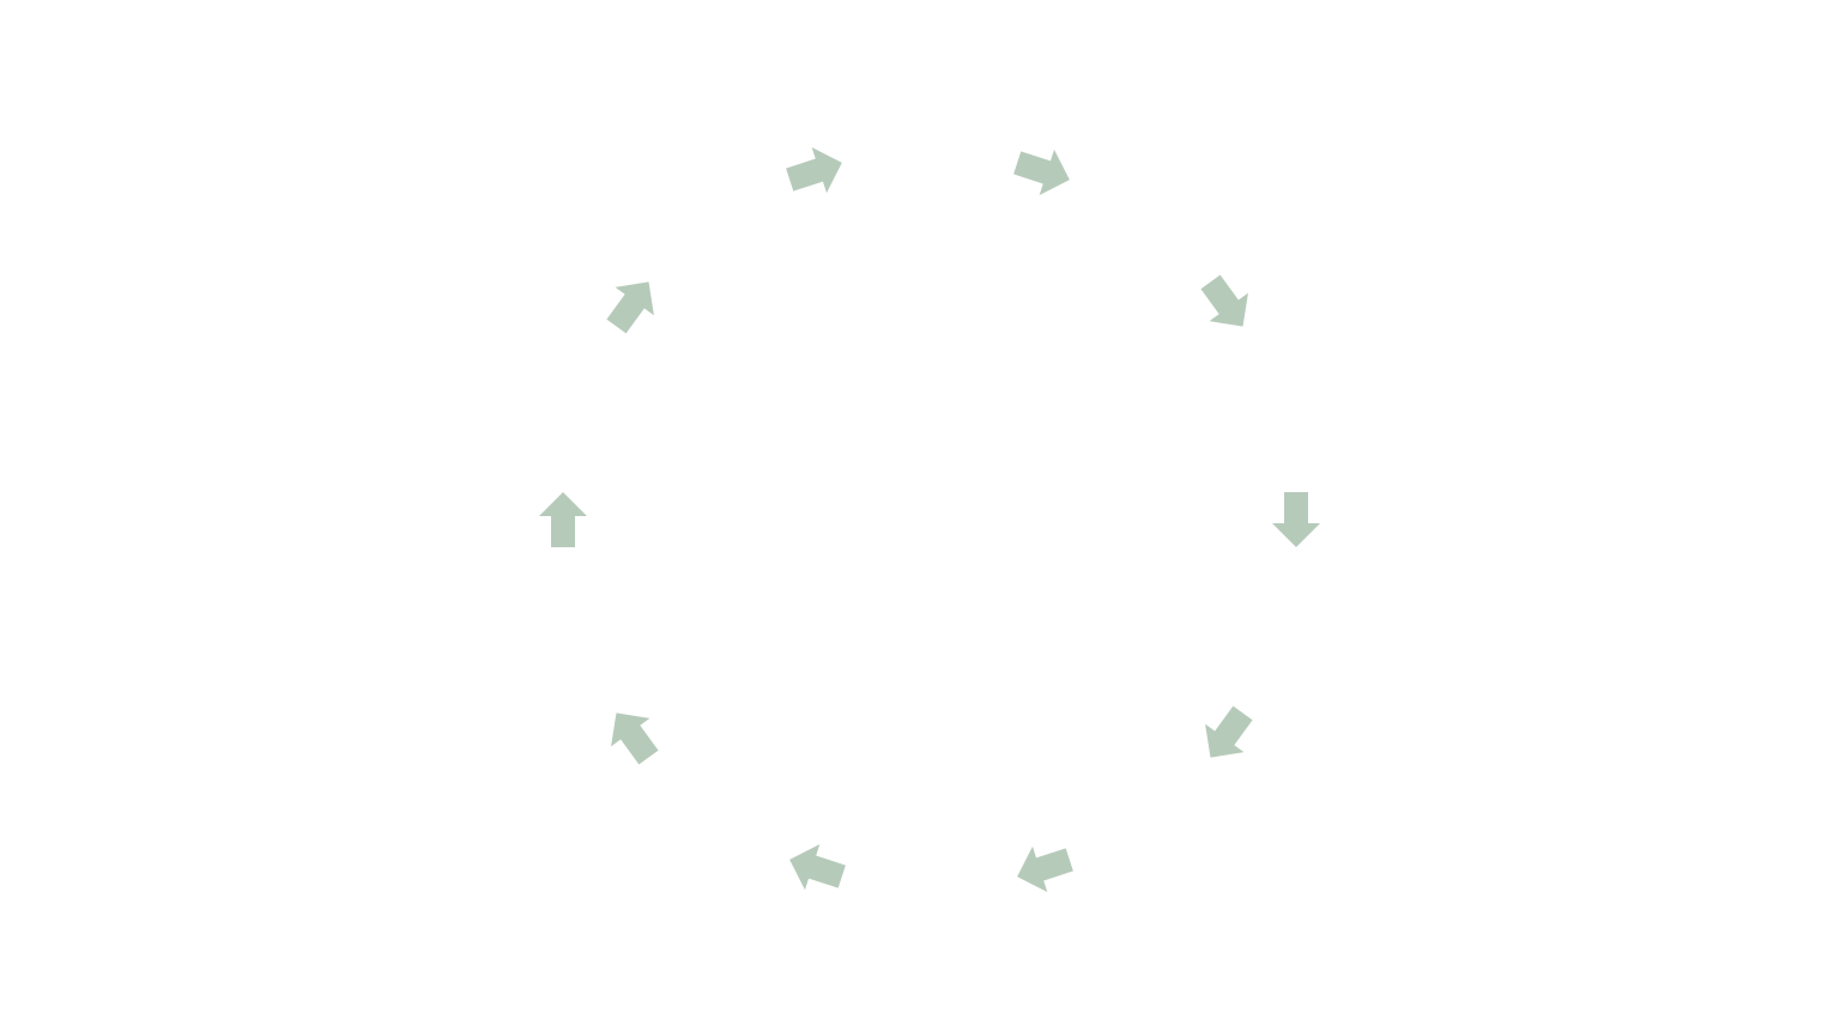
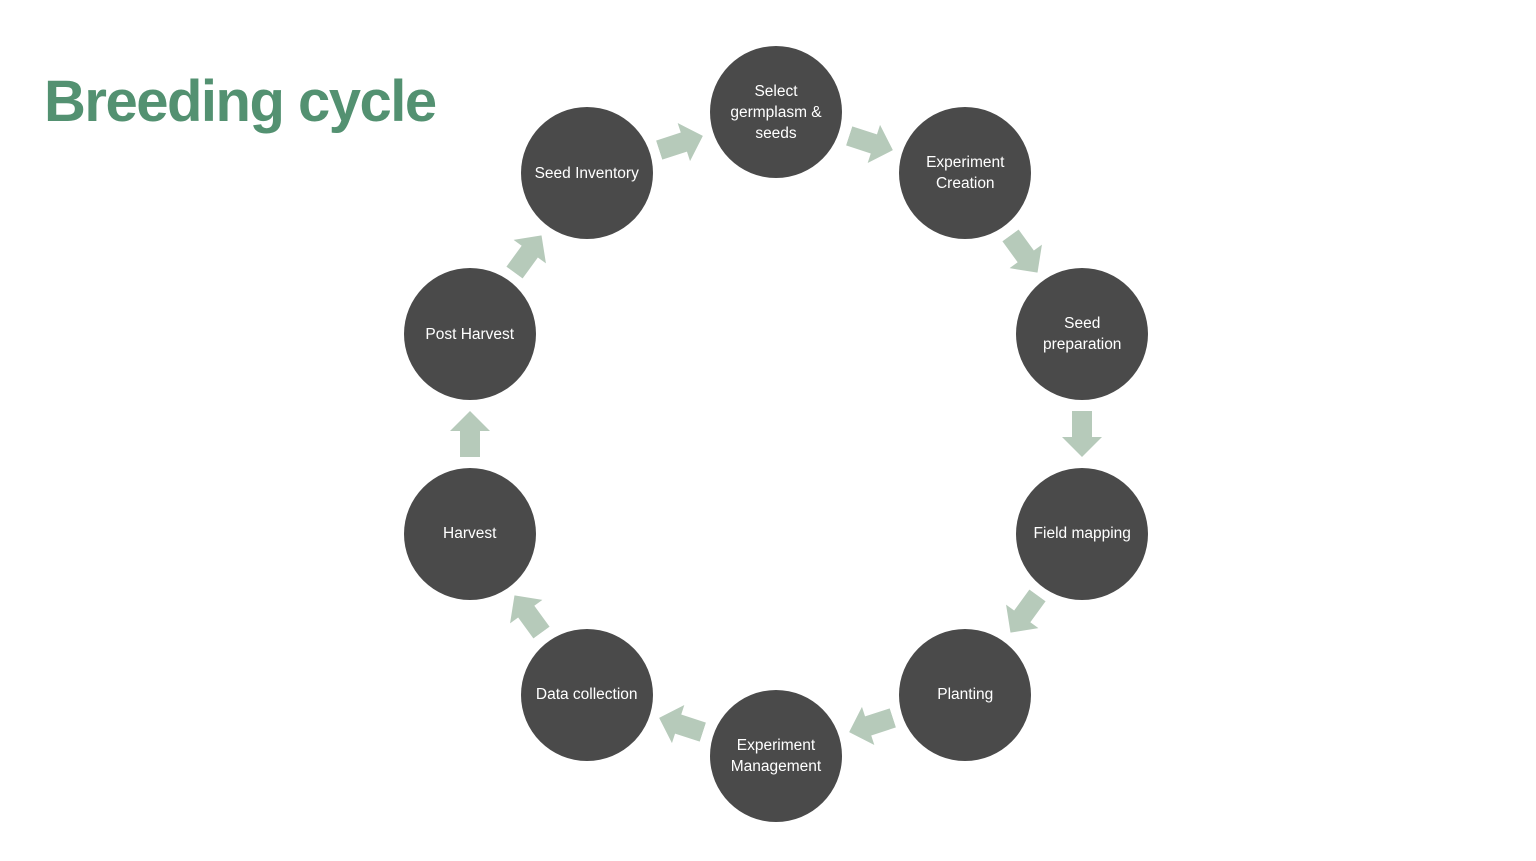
+ Breeding cycle
+ Select germplasm & seeds
+ Experiment Creation
+ Seed preparation
+ Field mapping
+ Planting
+ Experiment Management
+ Data collection
+ Harvest
+ Post Harvest
+ Seed Inventory
